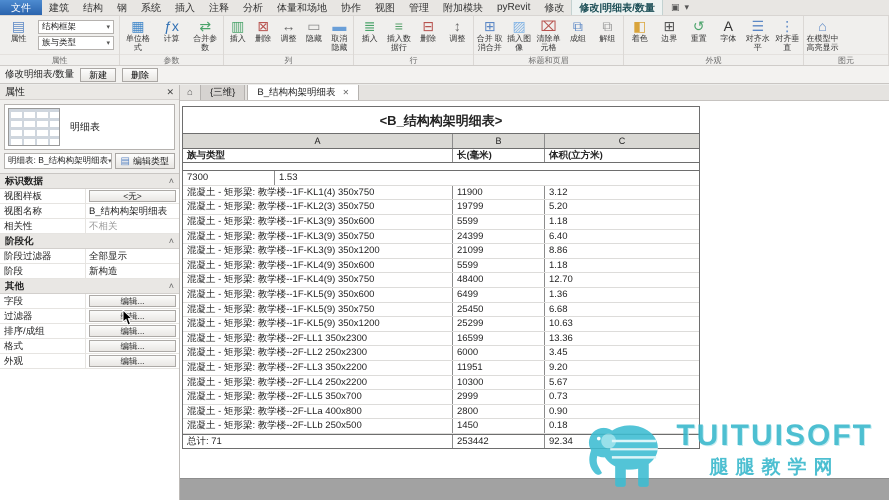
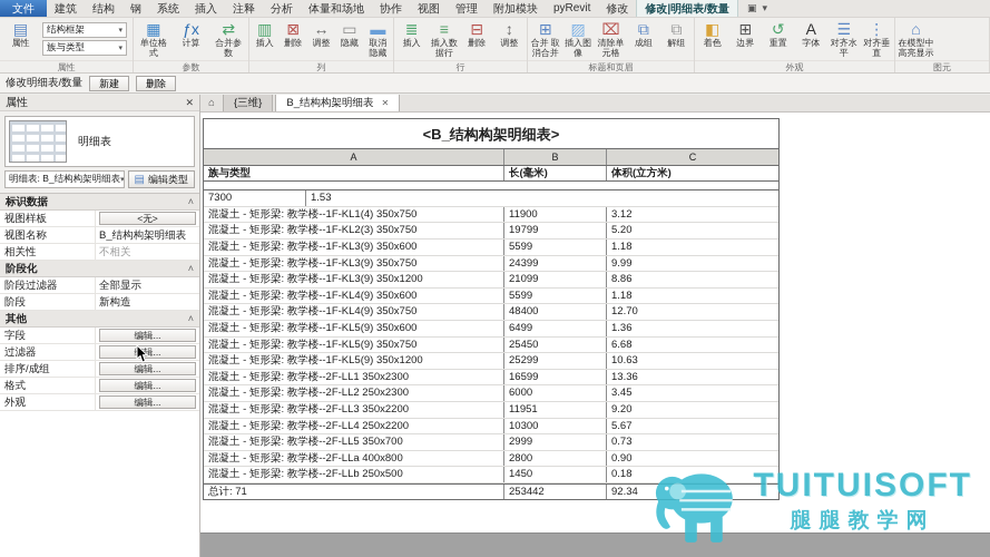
  文件
  建筑
  结构
  钢
  系统
  插入
  注释
  分析
  体量和场地
  协作
  视图
  管理
  附加模块
  pyRevit
  修改
  修改|明细表/数量
  ▣
  ▾
  ▤
  属性
  结构框架
  族与类型
  属性
  ▦
  单位格式
  ƒx
  计算
  ⇄
  合并参数
  参数
  ▥
  插入
  ⊠
  删除
  ↔
  调整
  ▭
  隐藏
  ▬
  列
  ≣
  插入
  ≡
  插入数据行
  ⊟
  删除
  ↕
  调整
  行
  ⊞
  合并 取消合并
  ▨
  插入图像
  ⌧
  清除单元格
  ⧉
  成组
  ⧉
  解组
  标题和页眉
  ◧
  着色
  ⊞
  边界
  ↺
  重置
  A
  字体
  ☰
  对齐水平
  ⋮
  对齐垂直
  外观
  ⌂
  在模型中高亮显示
  图元
  修改明细表/数量
  新建
  删除
  属性
  ✕
  明细表
  明细表: B_结构构架明细表
  ▤
  编辑类型
  标识数据
  ˄
  视图样板
  <无>
  视图名称
  B_结构构架明细表
  相关性
  不相关
  阶段化
  ˄
  阶段过滤器
  全部显示
  阶段
  新构造
  其他
  ˄
  字段
  编辑...
  过滤器
  辑...
  排序/成组
  编辑...
  格式
  编辑...
  外观
  编辑...
  ⌂
  {三维}
  B_结构构架明细表
  ✕
  <B_结构构架明细表>
  A
  B
  C
  族与类型
  长(毫米)
  体积(立方米)
  7300
  1.53
  混凝土 - 矩形梁: 教学楼--1F-KL1(4) 350x750
  11900
  3.12
  混凝土 - 矩形梁: 教学楼--1F-KL2(3) 350x750
  19799
  5.20
  混凝土 - 矩形梁: 教学楼--1F-KL3(9) 350x600
  5599
  1.18
  混凝土 - 矩形梁: 教学楼--1F-KL3(9) 350x750
  24399
- 6.40
+ 9.99
  混凝土 - 矩形梁: 教学楼--1F-KL3(9) 350x1200
  21099
  8.86
  混凝土 - 矩形梁: 教学楼--1F-KL4(9) 350x600
  5599
  1.18
  混凝土 - 矩形梁: 教学楼--1F-KL4(9) 350x750
  48400
  12.70
  混凝土 - 矩形梁: 教学楼--1F-KL5(9) 350x600
  6499
  1.36
  混凝土 - 矩形梁: 教学楼--1F-KL5(9) 350x750
  25450
  6.68
  混凝土 - 矩形梁: 教学楼--1F-KL5(9) 350x1200
  25299
  10.63
  混凝土 - 矩形梁: 教学楼--2F-LL1 350x2300
  16599
  13.36
  混凝土 - 矩形梁: 教学楼--2F-LL2 250x2300
  6000
  3.45
  混凝土 - 矩形梁: 教学楼--2F-LL3 350x2200
  11951
  9.20
  混凝土 - 矩形梁: 教学楼--2F-LL4 250x2200
  10300
  5.67
  混凝土 - 矩形梁: 教学楼--2F-LL5 350x700
  2999
  0.73
  混凝土 - 矩形梁: 教学楼--2F-LLa 400x800
  2800
  0.90
  混凝土 - 矩形梁: 教学楼--2F-LLb 250x500
  1450
  0.18
  总计: 71
  253442
  92.34
  TUITUISOFT
  腿腿教学网
